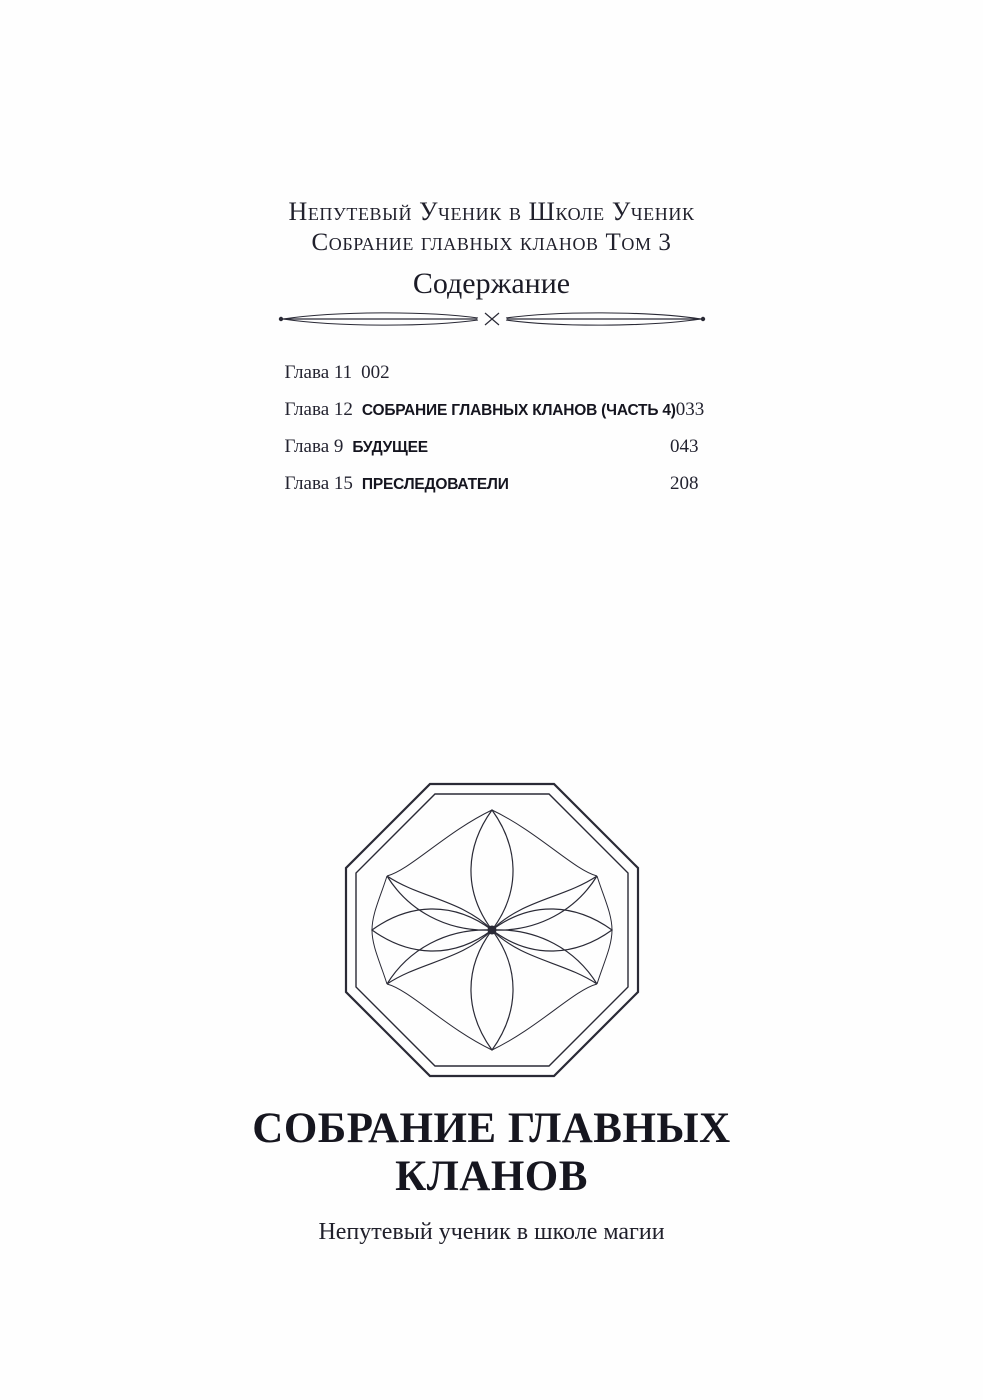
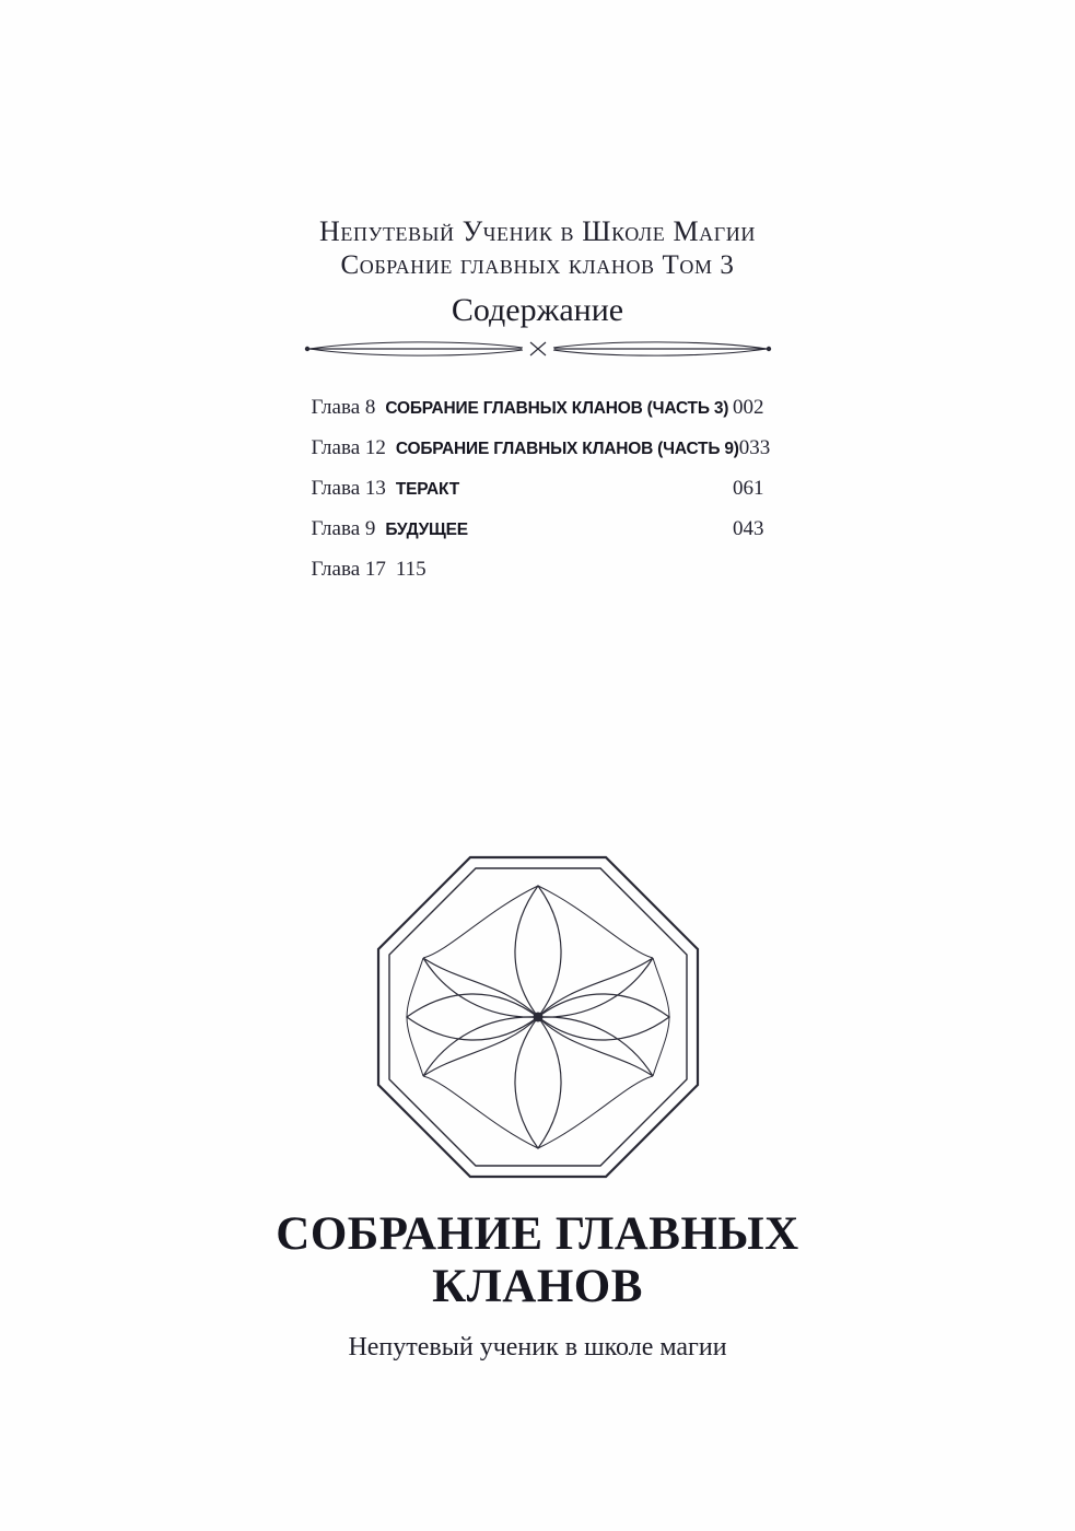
- Непутевый Ученик в Школе Ученик
+ Непутевый Ученик в Школе Магии
  Собрание главных кланов Том 3
  Содержание
- Глава 11
+ Глава 8
+ СОБРАНИЕ ГЛАВНЫХ КЛАНОВ (ЧАСТЬ 3)
  002
  Глава 12
- СОБРАНИЕ ГЛАВНЫХ КЛАНОВ (ЧАСТЬ 4)
+ СОБРАНИЕ ГЛАВНЫХ КЛАНОВ (ЧАСТЬ 9)
  033
+ Глава 13
+ ТЕРАКТ
+ 061
  Глава 9
  БУДУЩЕЕ
  043
- Глава 15
+ Глава 17
- ПРЕСЛЕДОВАТЕЛИ
- 208
+ 115
  СОБРАНИЕ ГЛАВНЫХ
  КЛАНОВ
  Непутевый ученик в школе магии
